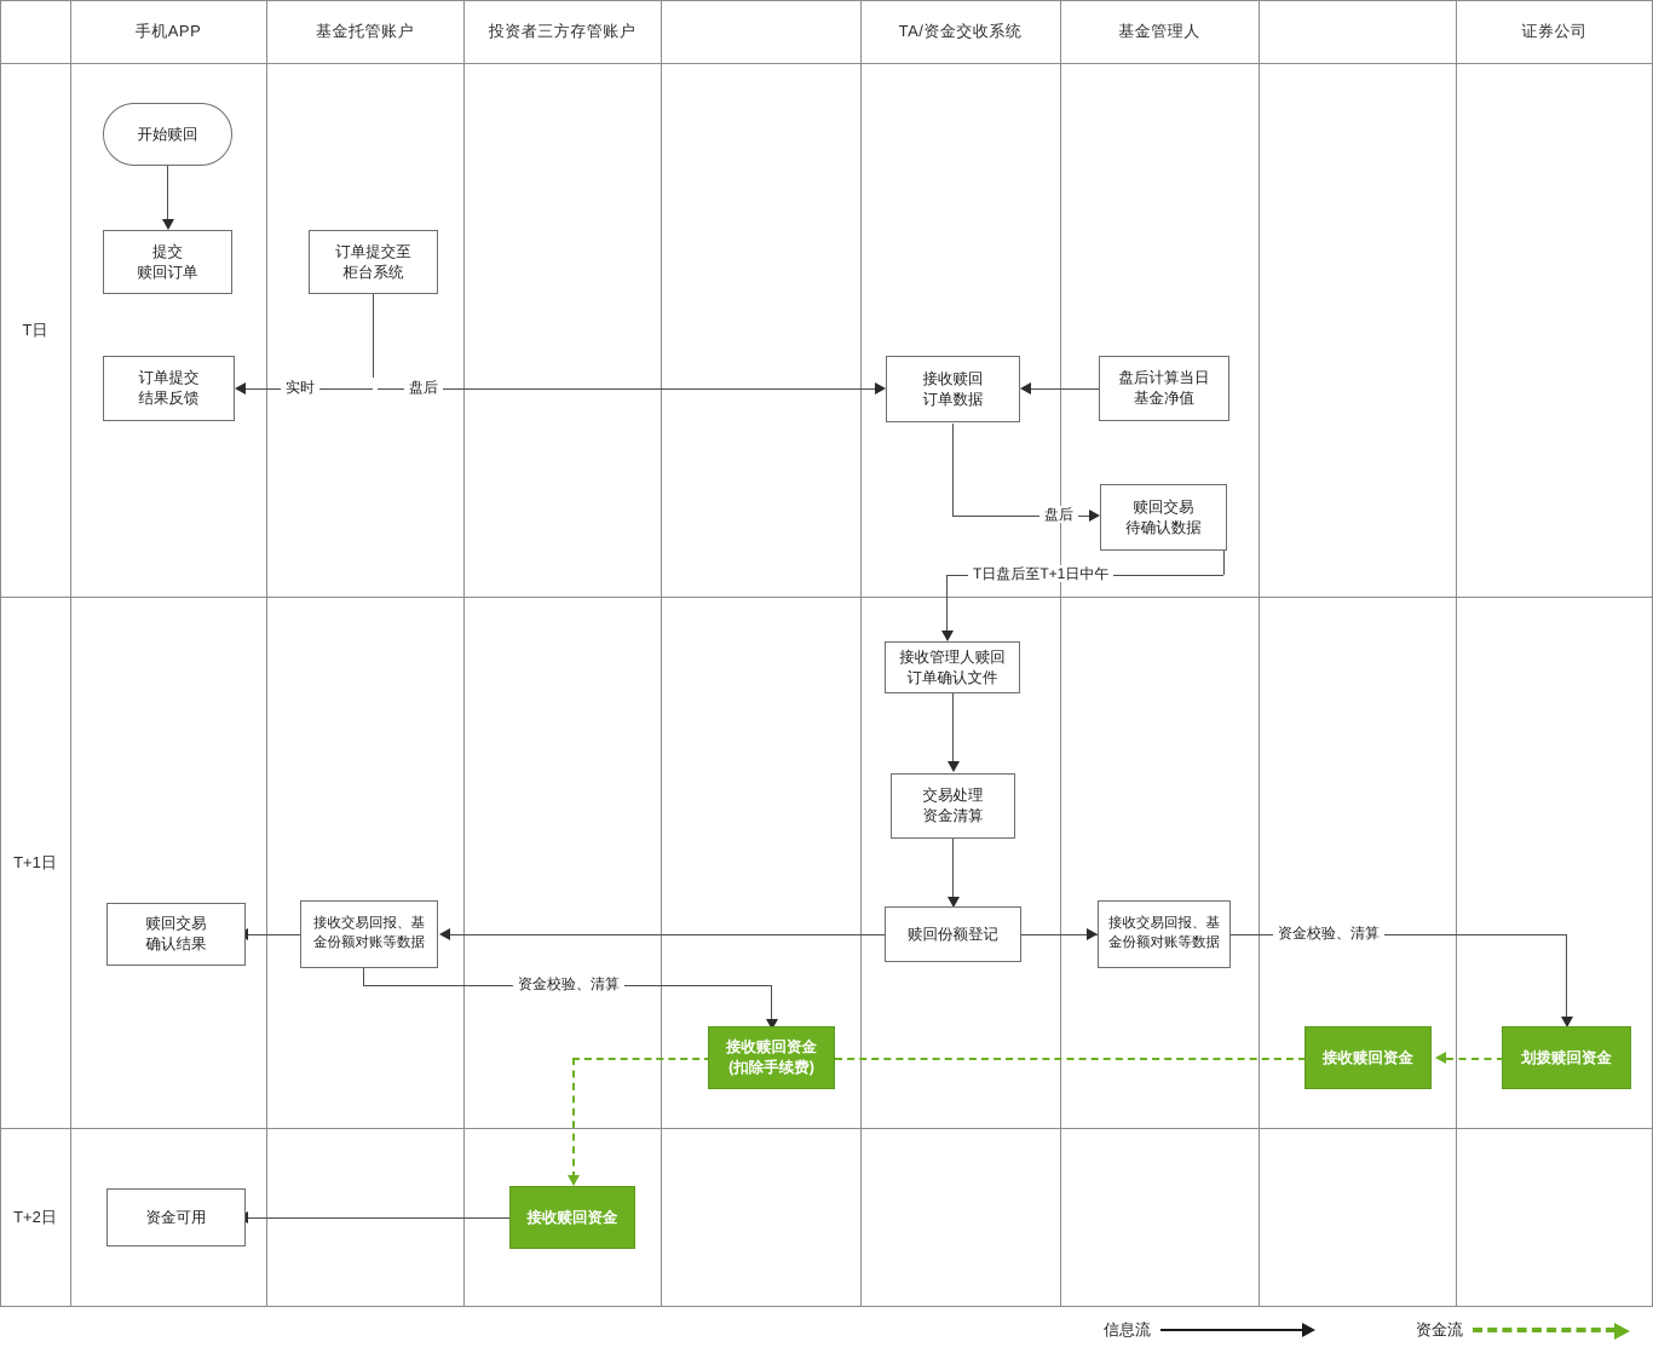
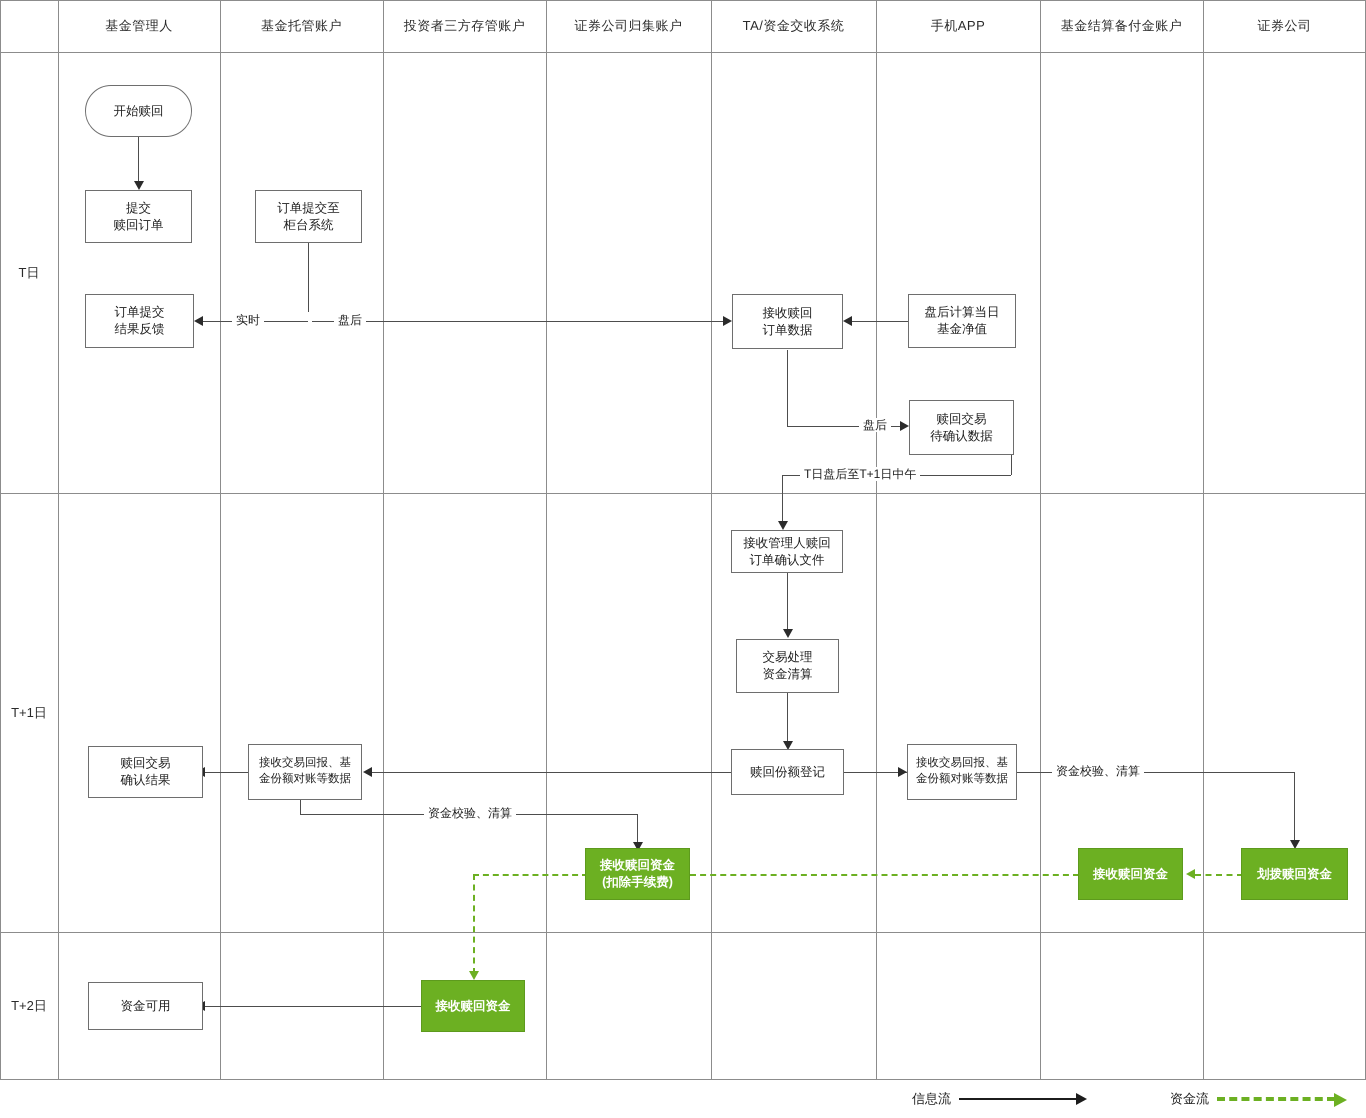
- 手机APP
+ 基金管理人
  基金托管账户
  投资者三方存管账户
+ 证券公司归集账户
  TA/资金交收系统
- 基金管理人
+ 手机APP
+ 基金结算备付金账户
  证券公司
  T日
  T+1日
  T+2日
  实时
  盘后
  盘后
  T日盘后至T+1日中午
  资金校验、清算
  资金校验、清算
  开始赎回
  提交
  赎回订单
  订单提交至
  柜台系统
  订单提交
  结果反馈
  接收赎回
  订单数据
  盘后计算当日
  基金净值
  赎回交易
  待确认数据
  接收管理人赎回
  订单确认文件
  交易处理
  资金清算
  赎回份额登记
  赎回交易
  确认结果
  接收交易回报、基
  金份额对账等数据
  接收交易回报、基
  金份额对账等数据
  接收赎回资金
  (扣除手续费)
  接收赎回资金
  划拨赎回资金
  接收赎回资金
  资金可用
  信息流
  资金流
